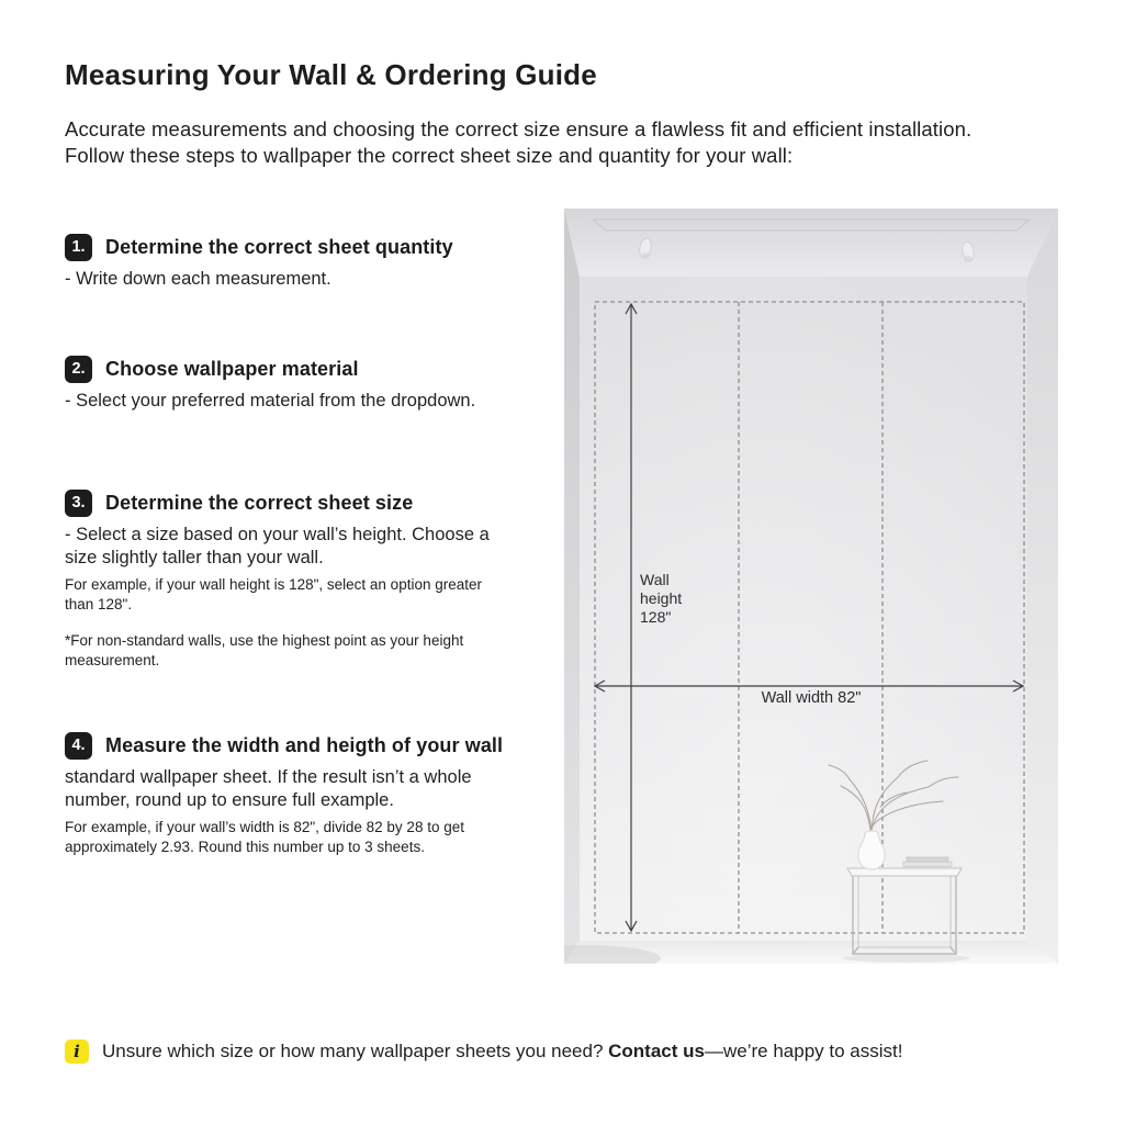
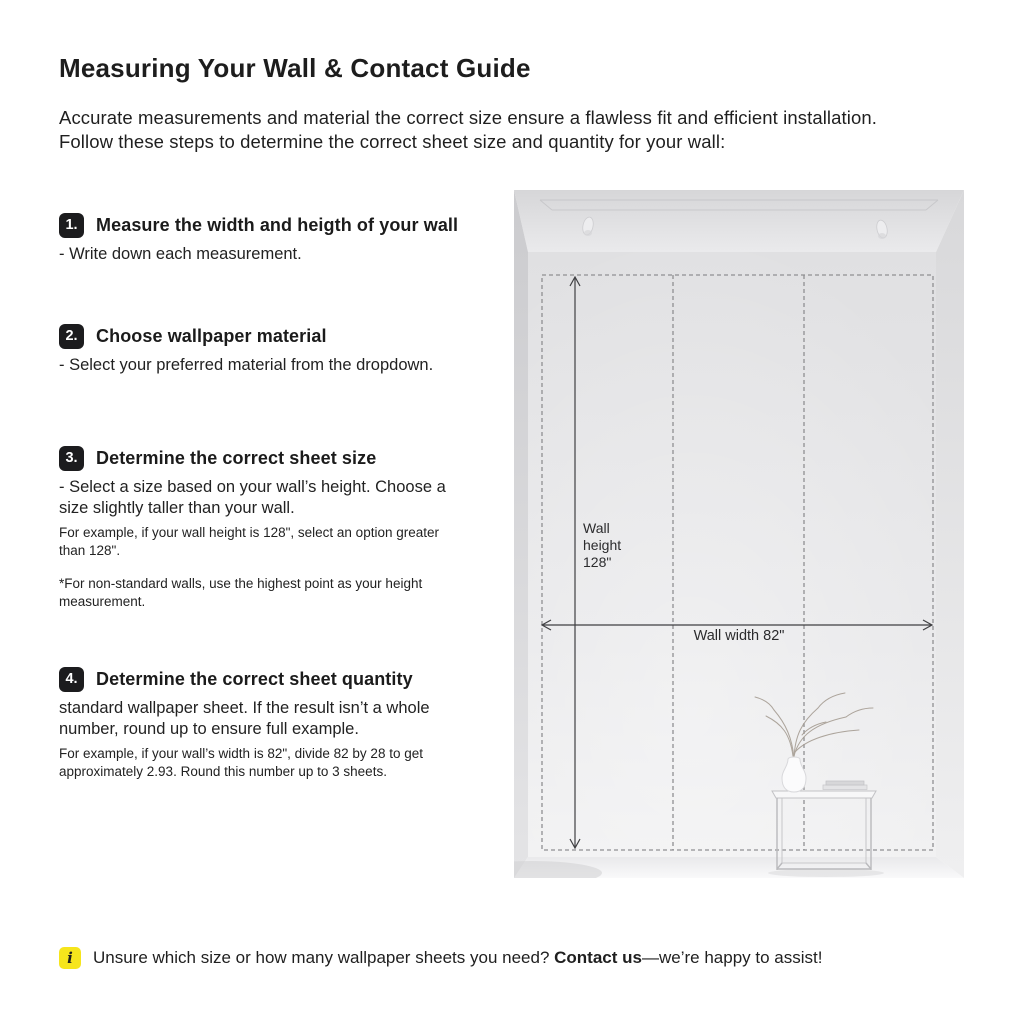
- Measuring Your Wall & Ordering Guide
+ Measuring Your Wall & Contact Guide
- Accurate measurements and choosing the correct size ensure a flawless fit and efficient installation.
+ Accurate measurements and material the correct size ensure a flawless fit and efficient installation.
- Follow these steps to wallpaper the correct sheet size and quantity for your wall:
+ Follow these steps to determine the correct sheet size and quantity for your wall:
  1.
- Determine the correct sheet quantity
+ Measure the width and heigth of your wall
  - Write down each measurement.
  2.
  Choose wallpaper material
  - Select your preferred material from the dropdown.
  3.
  Determine the correct sheet size
  - Select a size based on your wall’s height. Choose a
  size slightly taller than your wall.
  For example, if your wall height is 128", select an option greater
  than 128".
  *For non-standard walls, use the highest point as your height
  measurement.
  4.
- Measure the width and heigth of your wall
+ Determine the correct sheet quantity
  standard wallpaper sheet. If the result isn’t a whole
  number, round up to ensure full example.
  For example, if your wall’s width is 82", divide 82 by 28 to get
  approximately 2.93. Round this number up to 3 sheets.
  Wall
  height
  128"
  Wall width 82"
  i
  Unsure which size or how many wallpaper sheets you need? Contact us—we’re happy to assist!
